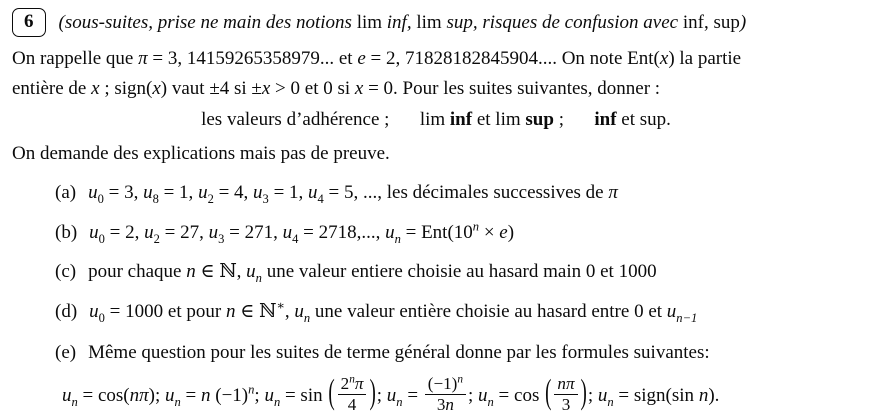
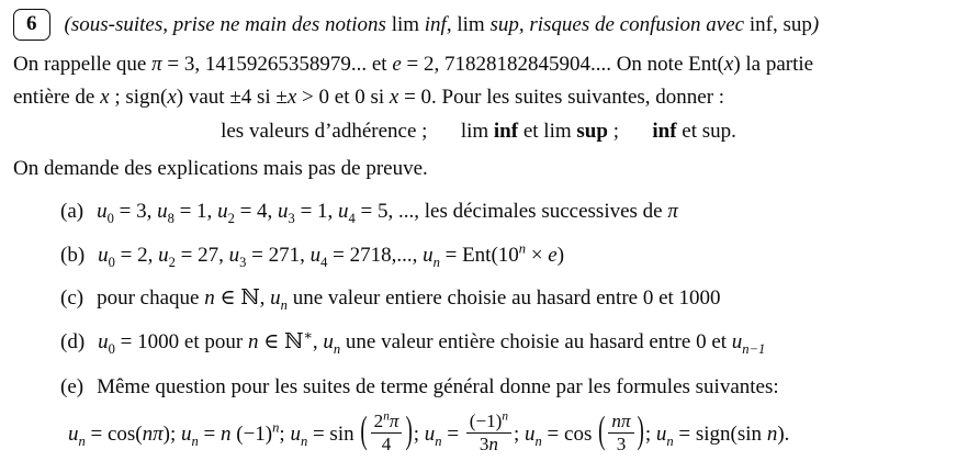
  6
  (sous-suites, prise ne main des notions lim inf, lim sup, risques de confusion avec inf, sup)
  On rappelle que π = 3, 14159265358979... et e = 2, 71828182845904.... On note Ent(x) la partie
  entière de x ; sign(x) vaut ±4 si ±x > 0 et 0 si x = 0. Pour les suites suivantes, donner :
  les valeurs d’adhérence ; lim inf et lim sup ; inf et sup.
  On demande des explications mais pas de preuve.
  (a) u0 = 3, u8 = 1, u2 = 4, u3 = 1, u4 = 5, ..., les décimales successives de π
  (b) u0 = 2, u2 = 27, u3 = 271, u4 = 2718,..., un = Ent(10n × e)
- (c) pour chaque n ∈ ℕ, un une valeur entiere choisie au hasard main 0 et 1000
+ (c) pour chaque n ∈ ℕ, un une valeur entiere choisie au hasard entre 0 et 1000
  (d) u0 = 1000 et pour n ∈ ℕ∗, un une valeur entière choisie au hasard entre 0 et un−1
  (e) Même question pour les suites de terme général donne par les formules suivantes:
  un = cos(nπ); un = n (−1)n; un = sin (
  2nπ
  4
  ); un =
  (−1)n
  3n
  ; un = cos (
  nπ
  3
  ); un = sign(sin n).
